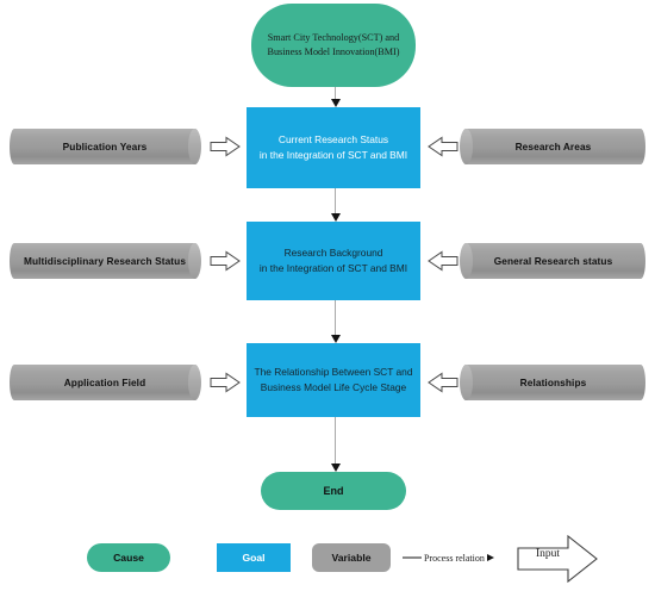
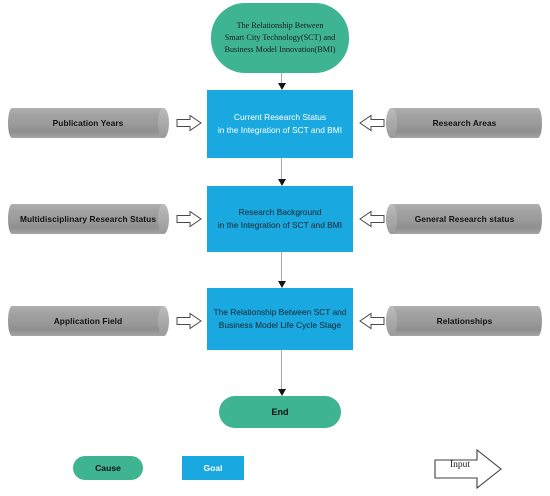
+ The Relationship Between
  Smart City Technology(SCT) and
  Business Model Innovation(BMI)
  Current Research Status
  in the Integration of SCT and BMI
  Research Background
  in the Integration of SCT and BMI
  The Relationship Between SCT and
  Business Model Life Cycle Stage
  End
  Publication Years
  Multidisciplinary Research Status
  Application Field
  Research Areas
  General Research status
  Relationships
  Cause
  Goal
- Variable
- Process relation
  Input
